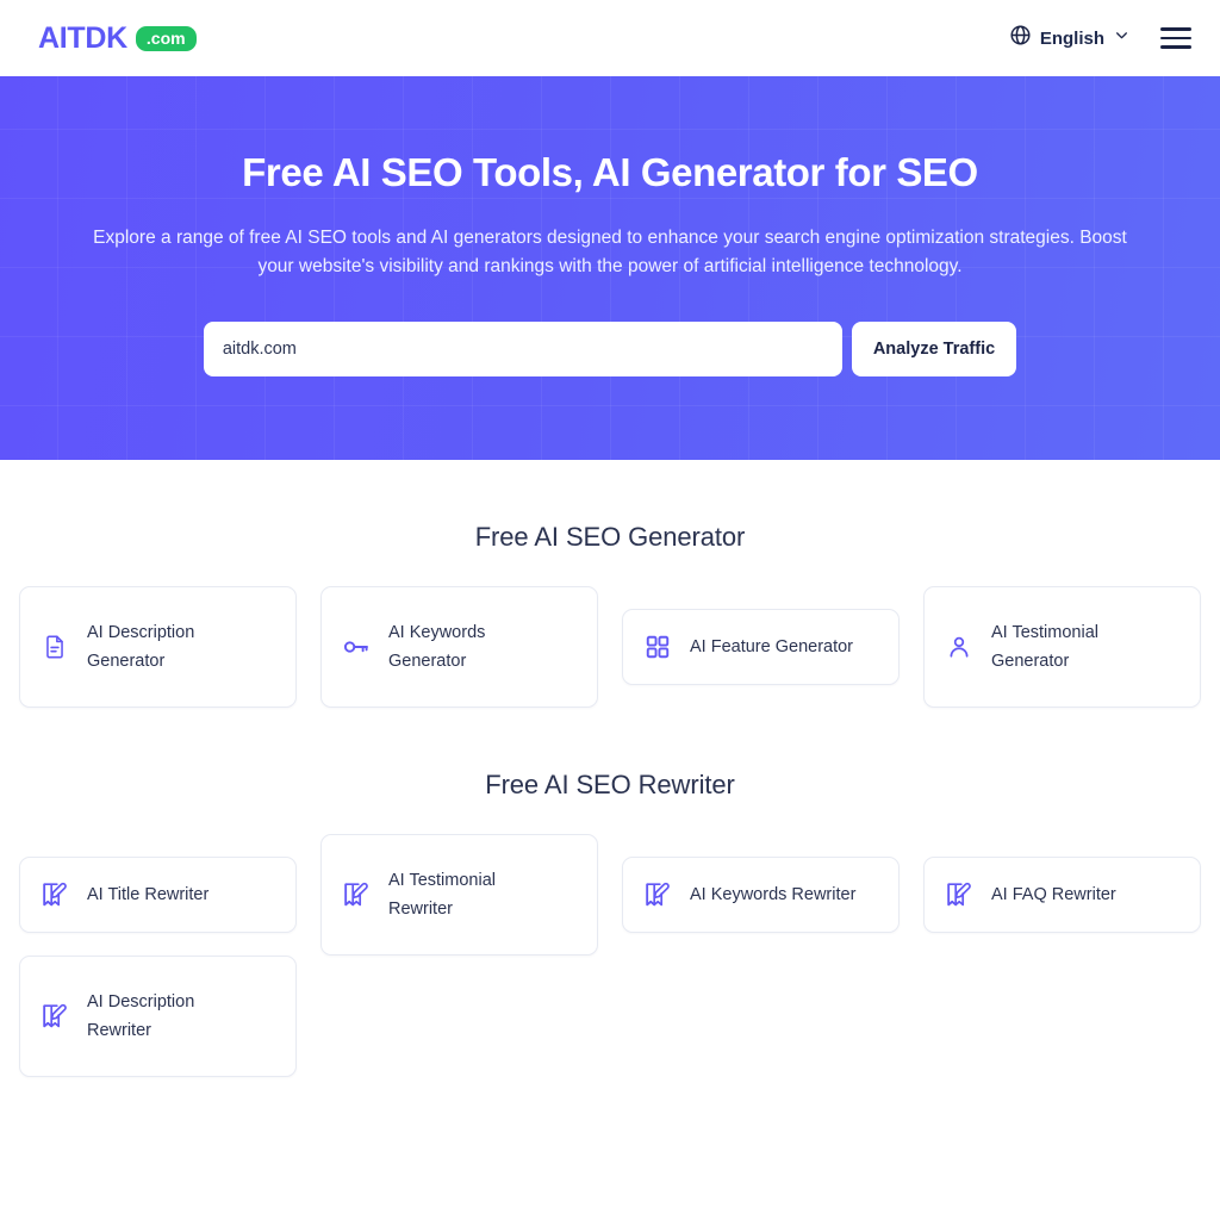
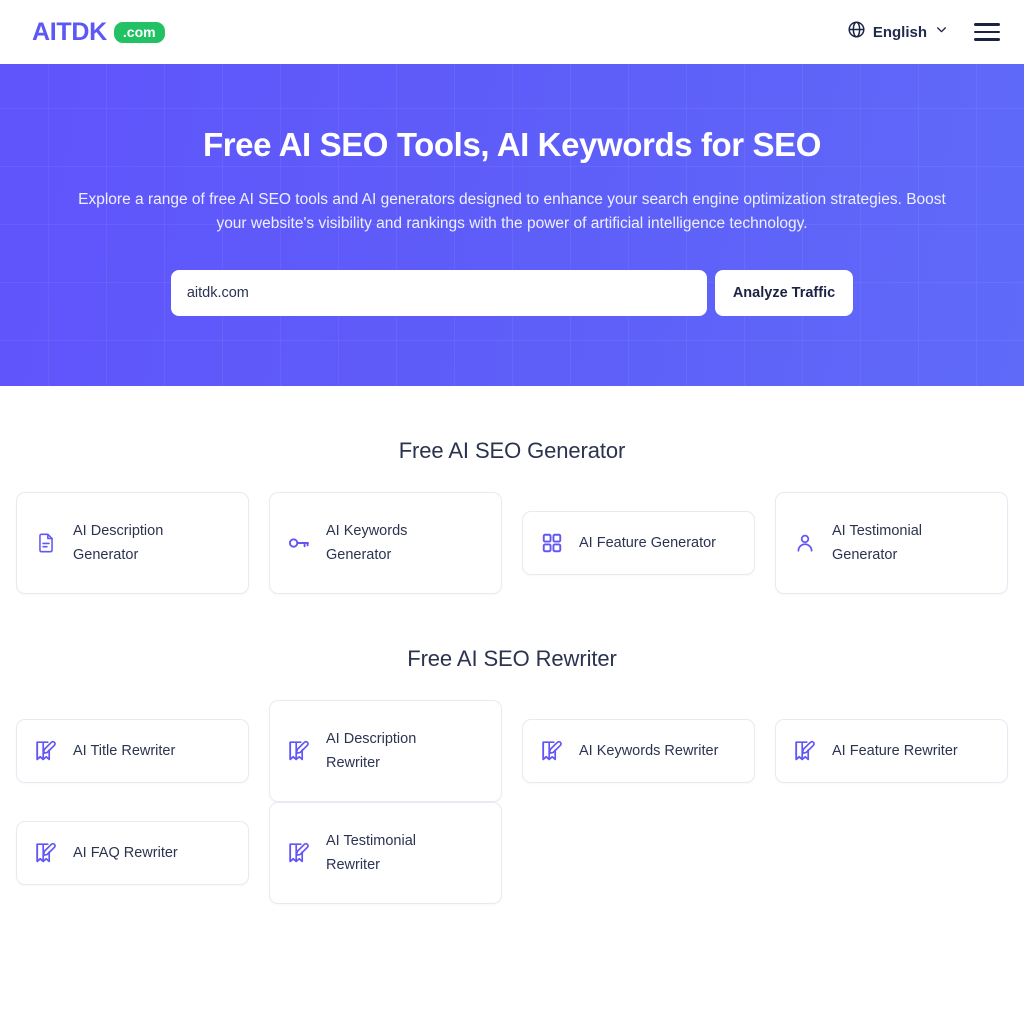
  AITDK
  .com
  English
- Free AI SEO Tools, AI Generator for SEO
+ Free AI SEO Tools, AI Keywords for SEO
  Explore a range of free AI SEO tools and AI generators designed to enhance your search engine optimization strategies. Boost your website's visibility and rankings with the power of artificial intelligence technology.
  aitdk.com
  Analyze Traffic
  Free AI SEO Generator
  AI Description Generator
  AI Keywords Generator
  AI Feature Generator
  AI Testimonial Generator
  Free AI SEO Rewriter
  AI Title Rewriter
- AI Testimonial Rewriter
+ AI Description Rewriter
  AI Keywords Rewriter
+ AI Feature Rewriter
  AI FAQ Rewriter
- AI Description Rewriter
+ AI Testimonial Rewriter
